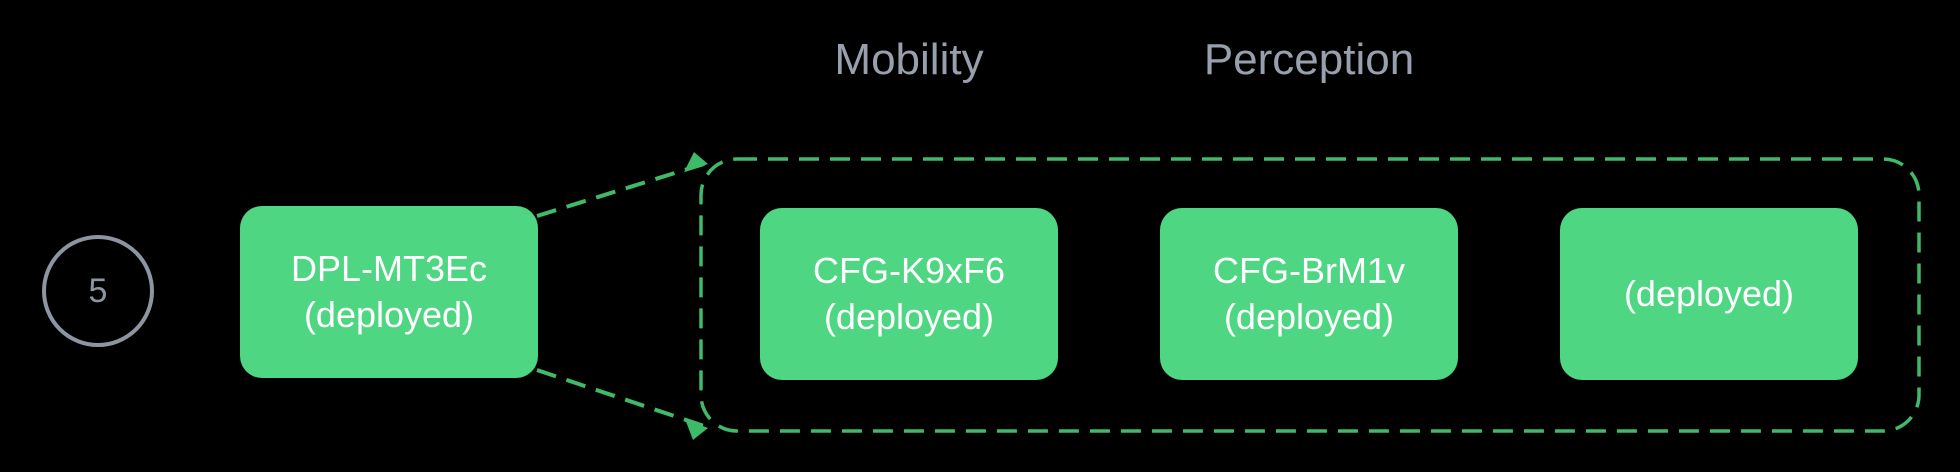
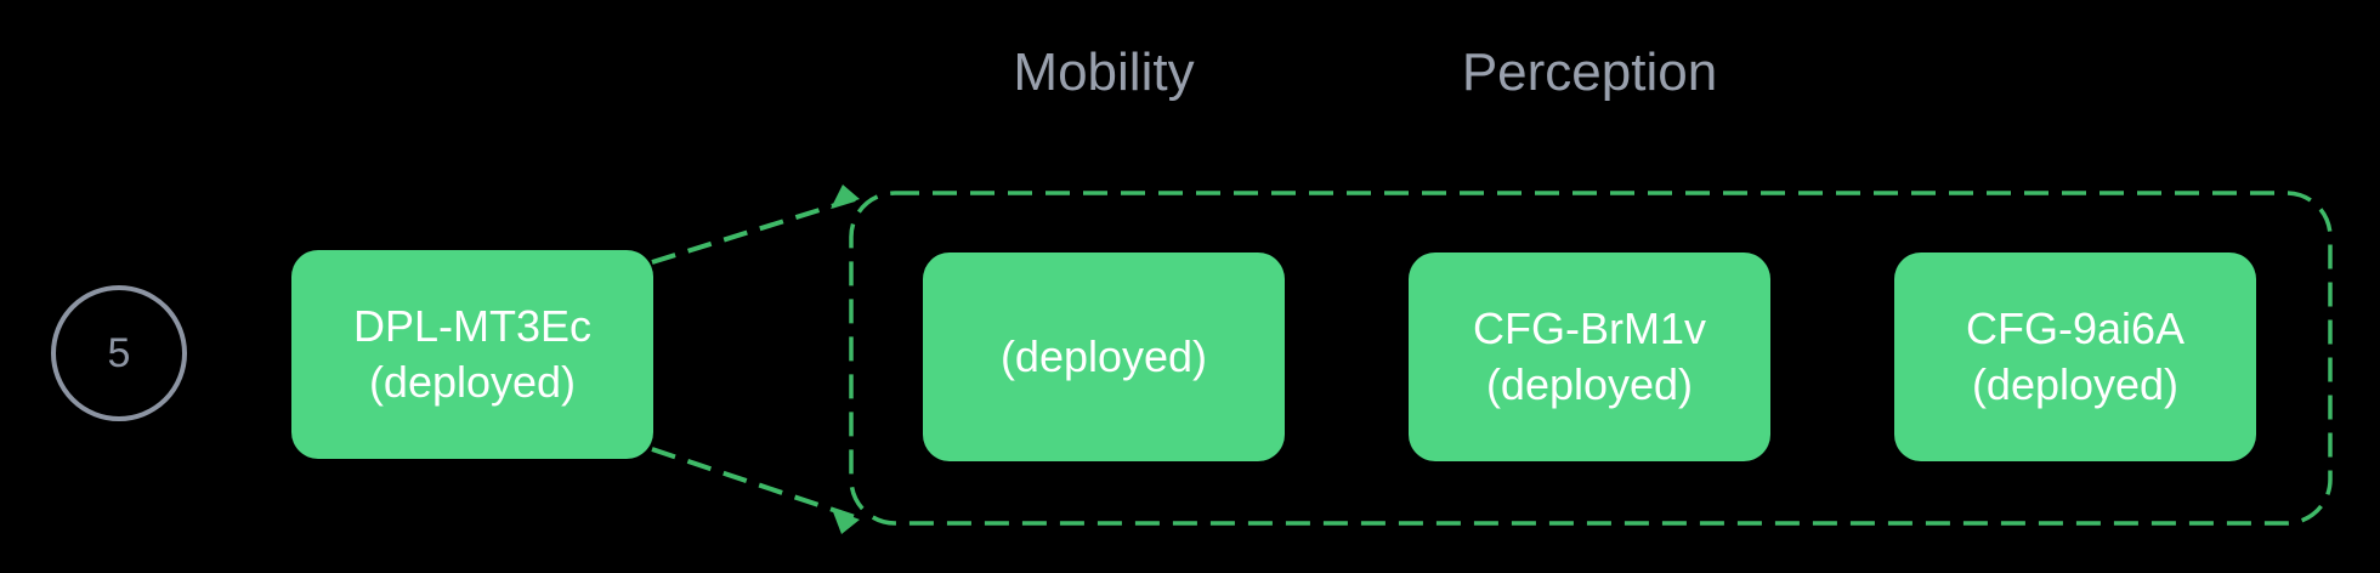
  5
  Mobility
  Perception
  DPL-MT3Ec
  (deployed)
- CFG-K9xF6
  (deployed)
  CFG-BrM1v
  (deployed)
+ CFG-9ai6A
  (deployed)
